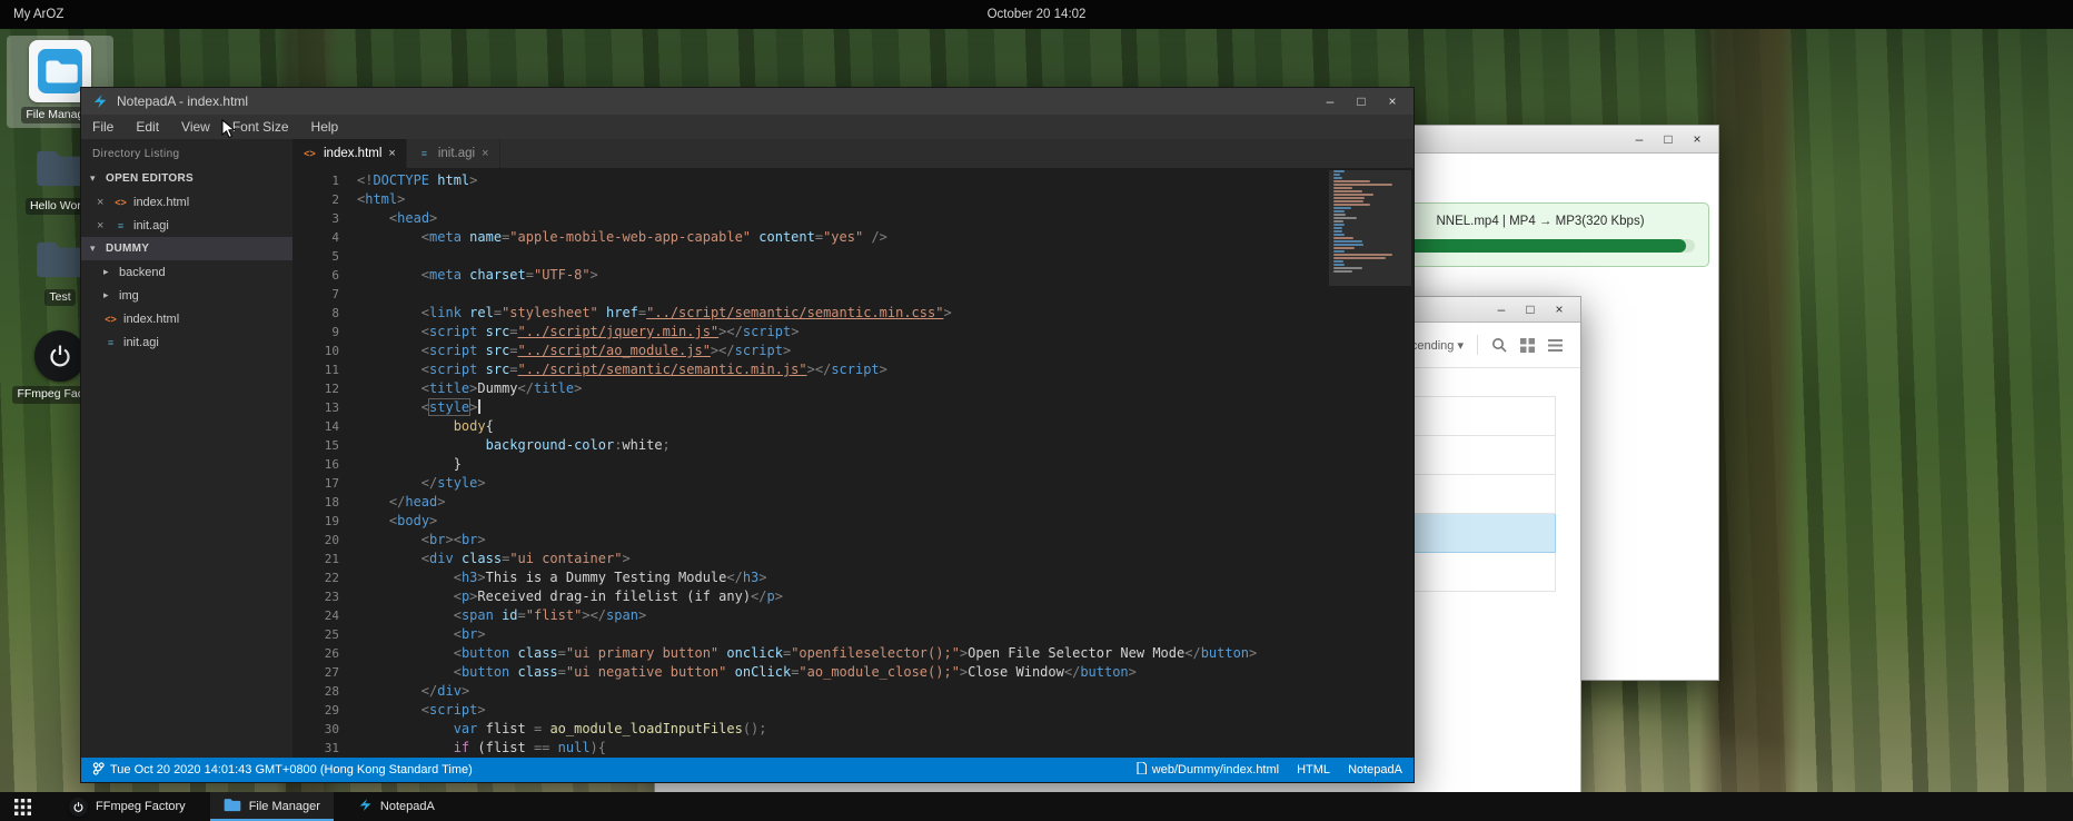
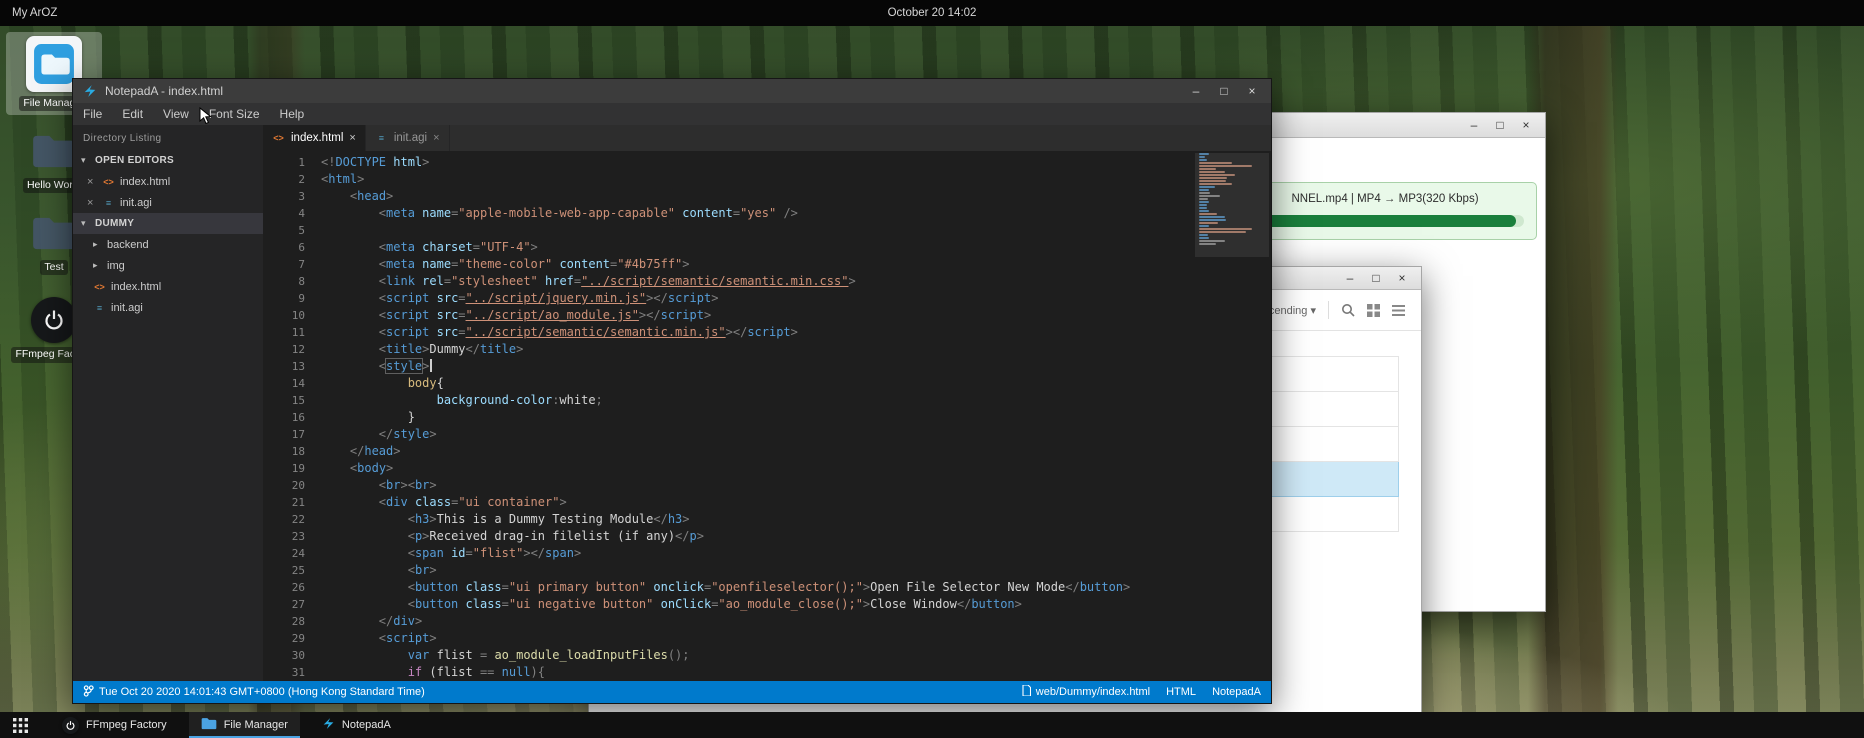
  My ArOZ
  October 20 14:02
  File Mana
  Hello Wo
  Test
  –
  □
  ×
  NNEL.mp4 | MP4 → MP3(320 Kbps)
  –
  □
  ×
  ending ▾
  NotepadA - index.html
  –
  □
  ×
  File
  Edit
  View
  Font Size
  Help
  Directory Listing
  ▾
  OPEN EDITORS
  ×
  <>
  index.html
  ×
  ≡
  init.agi
  ▾
  DUMMY
  ▸
  backend
  ▸
  img
  <>
  index.html
  ≡
  init.agi
  <>
  index.html
  ×
  ≡
  init.agi
  ×
  1
  <!DOCTYPE html>
  2
  <html>
  3
  <head>
  4
  <meta name="apple-mobile-web-app-capable" content="yes" />
  5
  6
- <meta charset="UTF-8">
+ <meta charset="UTF-4">
  7
+ <meta name="theme-color" content="#4b75ff">
  8
  <link rel="stylesheet" href="../script/semantic/semantic.min.css">
  9
  <script src="../script/jquery.min.js"></script>
  10
  <script src="../script/ao_module.js"></script>
  11
  <script src="../script/semantic/semantic.min.js"></script>
  12
  <title>Dummy</title>
  13
  <style>
  14
  body{
  15
  background-color:white;
  16
  }
  17
  </style>
  18
  </head>
  19
  <body>
  20
  <br><br>
  21
  <div class="ui container">
  22
  <h3>This is a Dummy Testing Module</h3>
  23
  <p>Received drag-in filelist (if any)</p>
  24
  <span id="flist"></span>
  25
  <br>
  26
  <button class="ui primary button" onclick="openfileselector();">Open File Selector New Mode</button>
  27
  <button class="ui negative button" onClick="ao_module_close();">Close Window</button>
  28
  </div>
  29
  <script>
  30
  var flist = ao_module_loadInputFiles();
  31
  if (flist == null){
  Tue Oct 20 2020 14:01:43 GMT+0800 (Hong Kong Standard Time)
  web/Dummy/index.html
  HTML
  NotepadA
  FFmpeg Factory
  File Manager
  NotepadA
